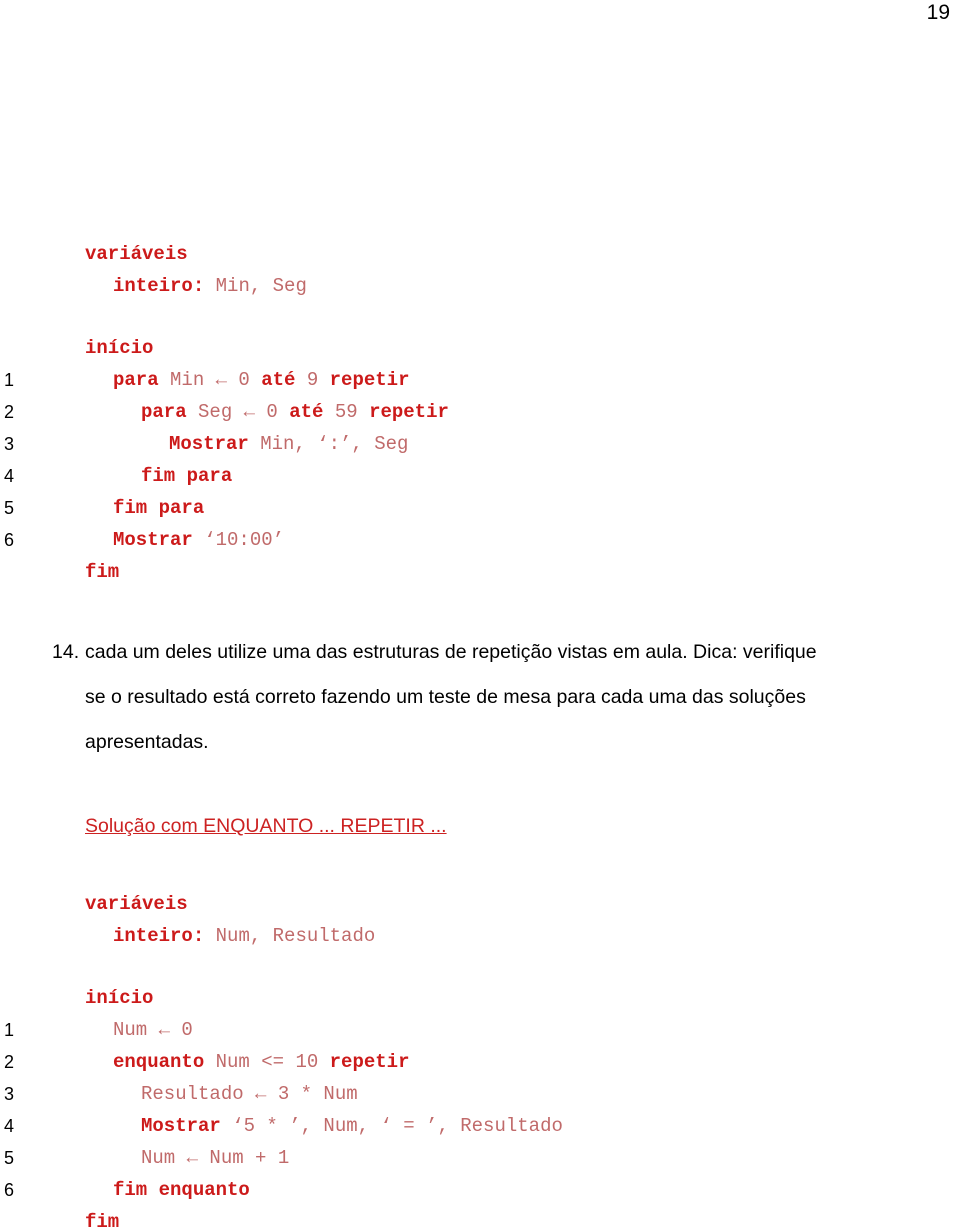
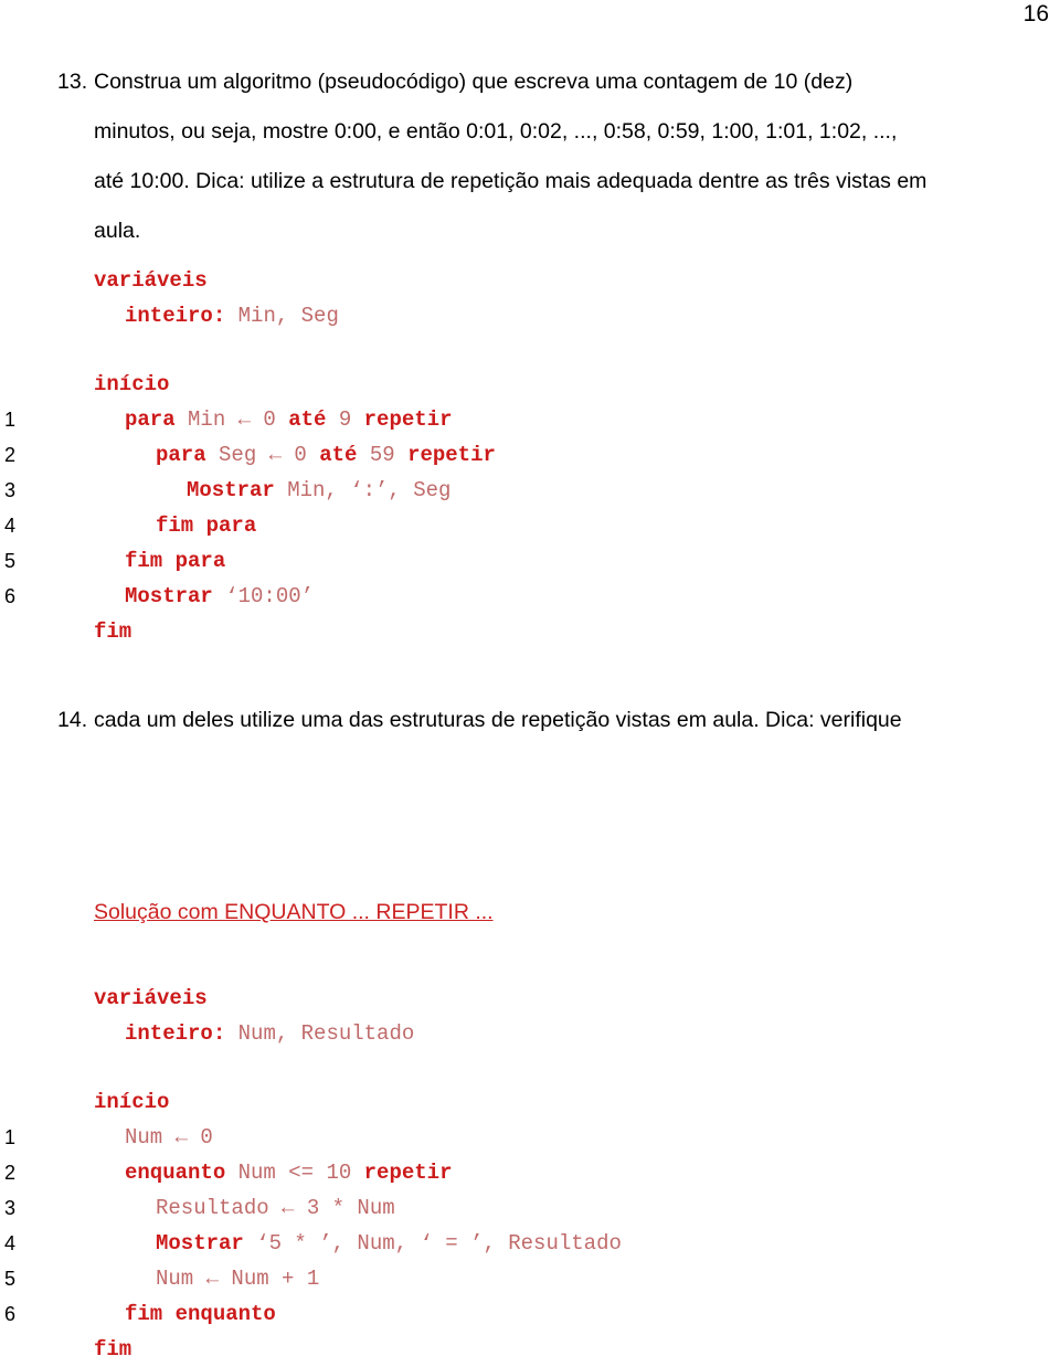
- 19
+ 16
+ 13.
+ Construa um algoritmo (pseudocódigo) que escreva uma contagem de 10 (dez)
+ minutos, ou seja, mostre 0:00, e então 0:01, 0:02, ..., 0:58, 0:59, 1:00, 1:01, 1:02, ...,
+ até 10:00. Dica: utilize a estrutura de repetição mais adequada dentre as três vistas em
+ aula.
  variáveis
  inteiro: Min, Seg
  início
  1
  para Min ← 0 até 9 repetir
  2
  para Seg ← 0 até 59 repetir
  3
  Mostrar Min, ‘:’, Seg
  4
  fim para
  5
  fim para
  6
  Mostrar ‘10:00’
  fim
  14.
  cada um deles utilize uma das estruturas de repetição vistas em aula. Dica: verifique
- se o resultado está correto fazendo um teste de mesa para cada uma das soluções
- apresentadas.
  Solução com ENQUANTO ... REPETIR ...
  variáveis
  inteiro: Num, Resultado
  início
  1
  Num ← 0
  2
  enquanto Num <= 10 repetir
  3
  Resultado ← 3 * Num
  4
  Mostrar ‘5 * ’, Num, ‘ = ’, Resultado
  5
  Num ← Num + 1
  6
  fim enquanto
  fim
